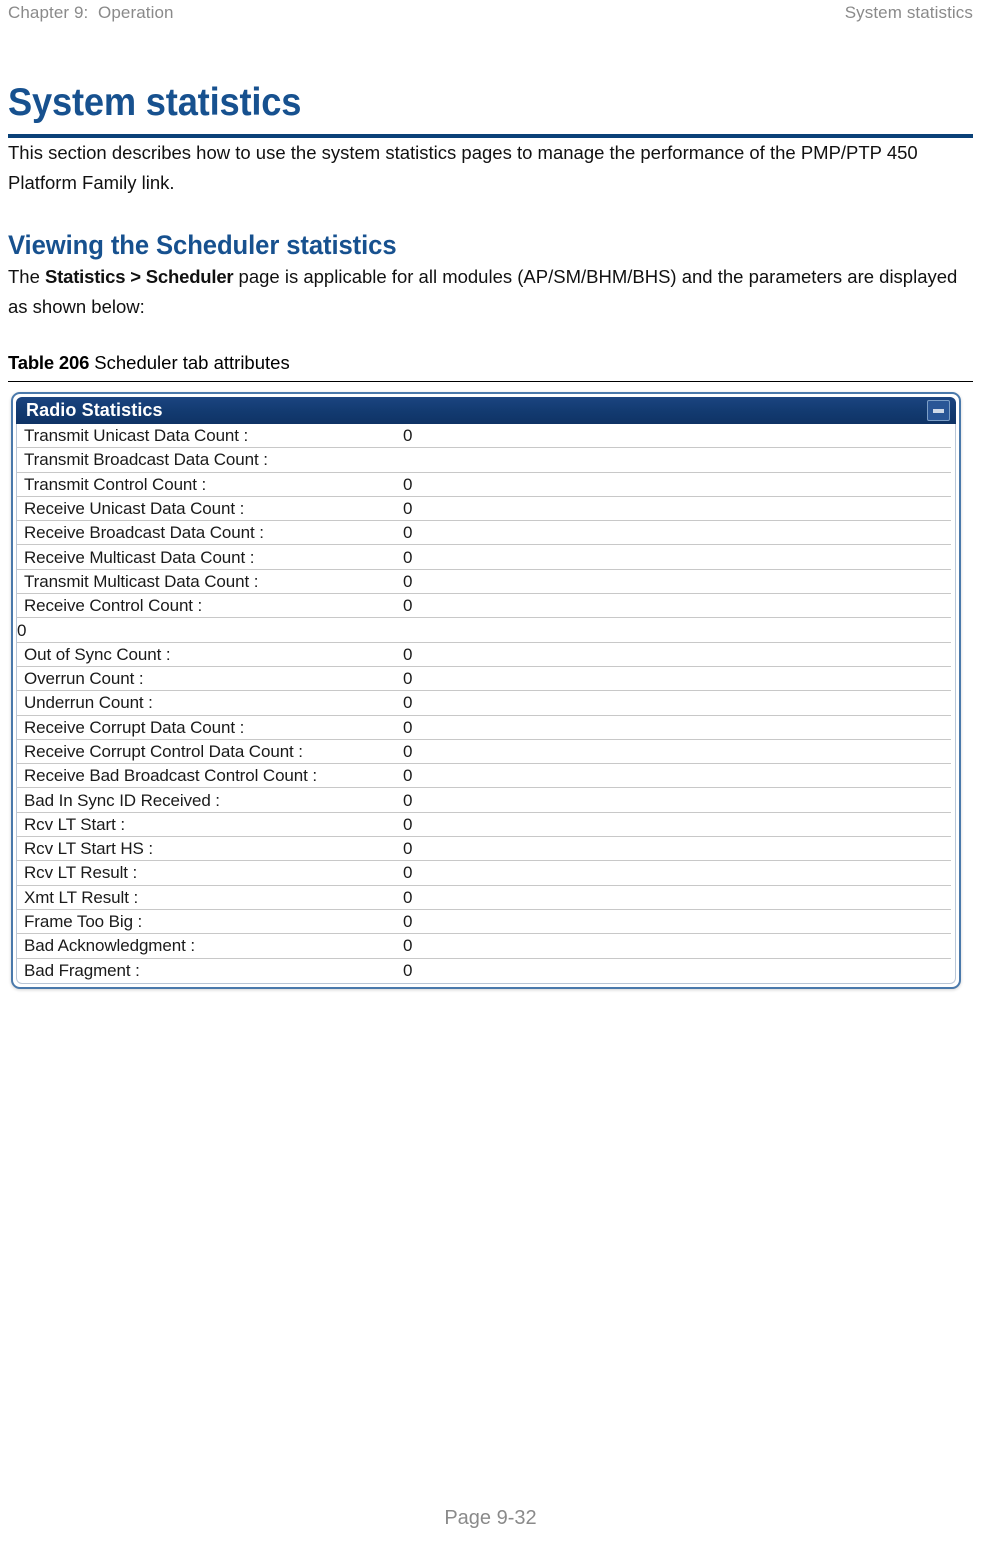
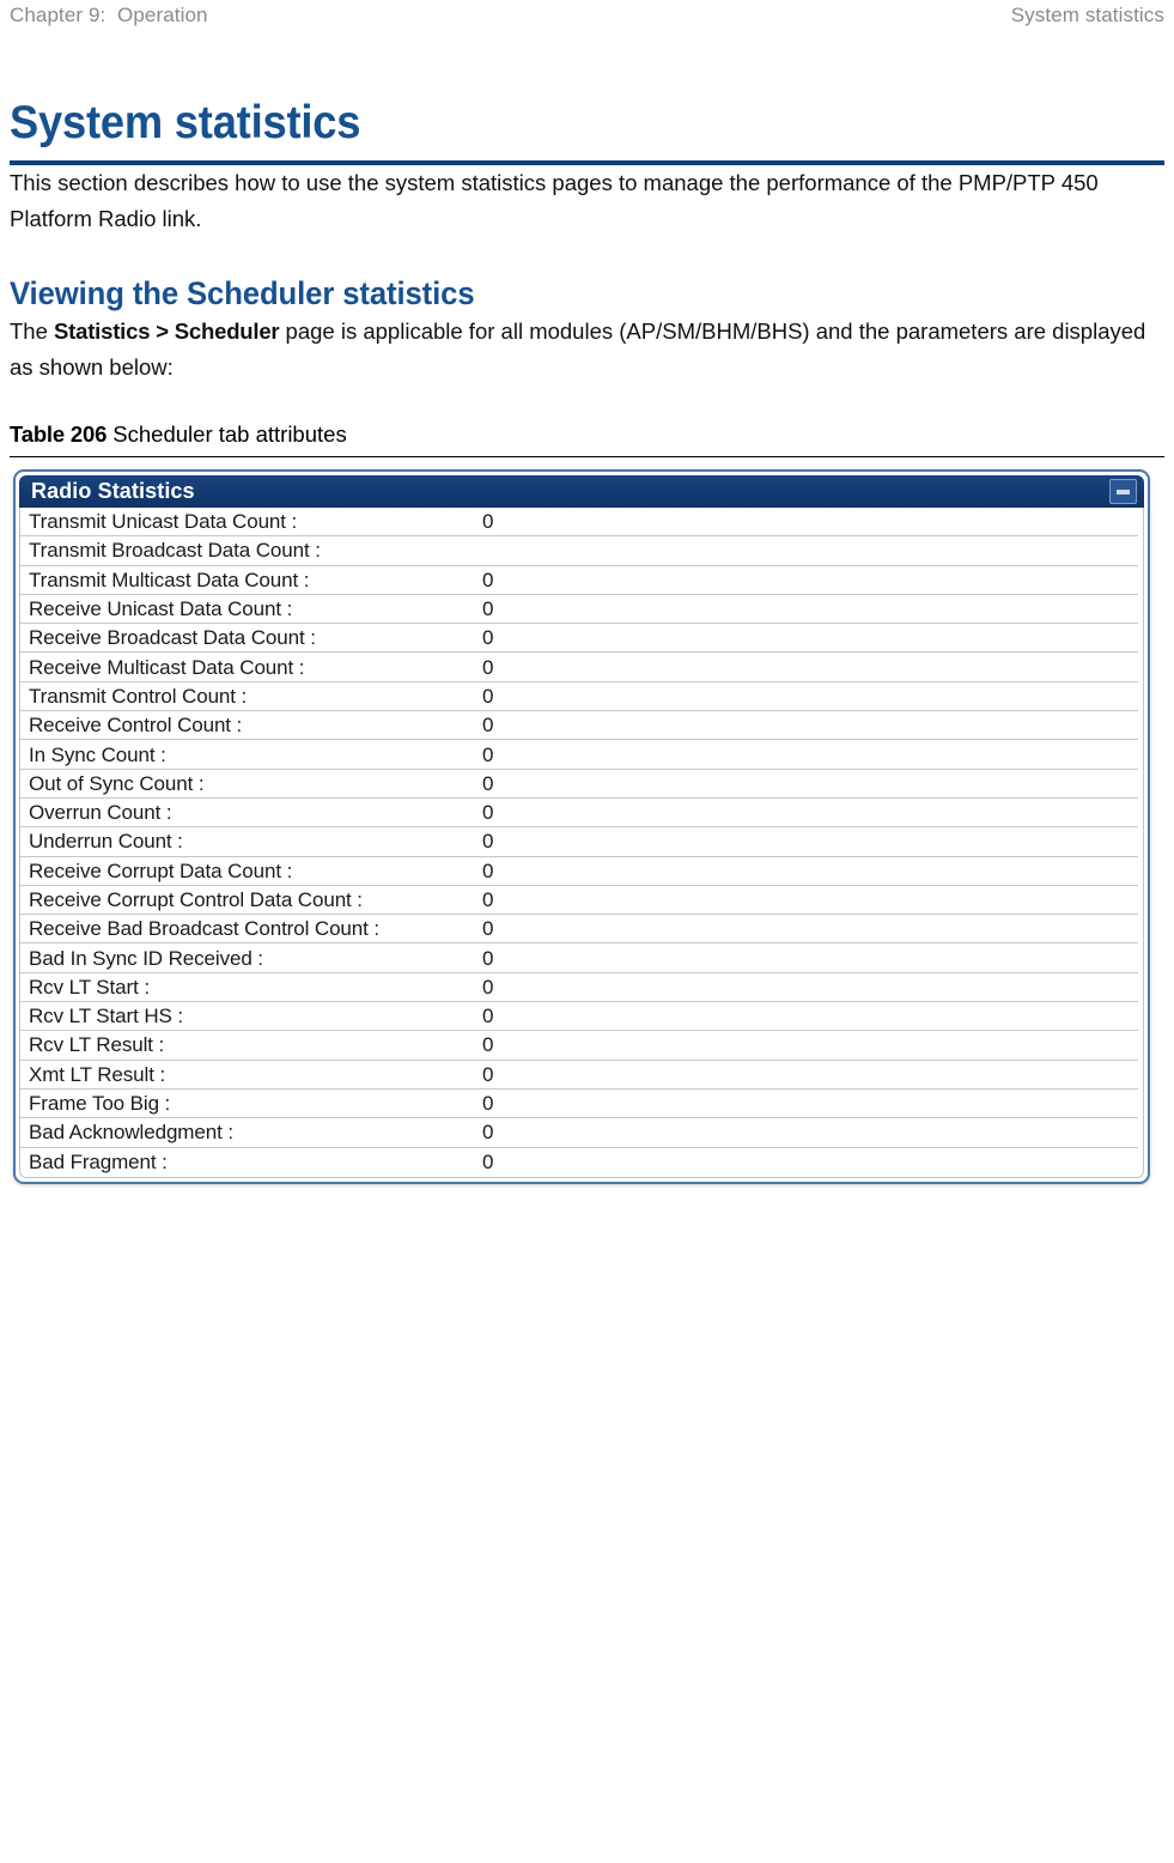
  Chapter 9: Operation
  System statistics
  System statistics
- This section describes how to use the system statistics pages to manage the performance of the PMP/PTP 450 Platform Family link.
+ This section describes how to use the system statistics pages to manage the performance of the PMP/PTP 450 Platform Radio link.
  Viewing the Scheduler statistics
  The Statistics > Scheduler page is applicable for all modules (AP/SM/BHM/BHS) and the parameters are displayed as shown below:
  Table 206 Scheduler tab attributes
  Radio Statistics
  Transmit Unicast Data Count :
  0
  Transmit Broadcast Data Count :
- Transmit Control Count :
+ Transmit Multicast Data Count :
  0
  Receive Unicast Data Count :
  0
  Receive Broadcast Data Count :
  0
  Receive Multicast Data Count :
  0
- Transmit Multicast Data Count :
+ Transmit Control Count :
  0
  Receive Control Count :
  0
+ In Sync Count :
  0
  Out of Sync Count :
  0
  Overrun Count :
  0
  Underrun Count :
  0
  Receive Corrupt Data Count :
  0
  Receive Corrupt Control Data Count :
  0
  Receive Bad Broadcast Control Count :
  0
  Bad In Sync ID Received :
  0
  Rcv LT Start :
  0
  Rcv LT Start HS :
  0
  Rcv LT Result :
  0
  Xmt LT Result :
  0
  Frame Too Big :
  0
  Bad Acknowledgment :
  0
  Bad Fragment :
  0
- Page 9-32
